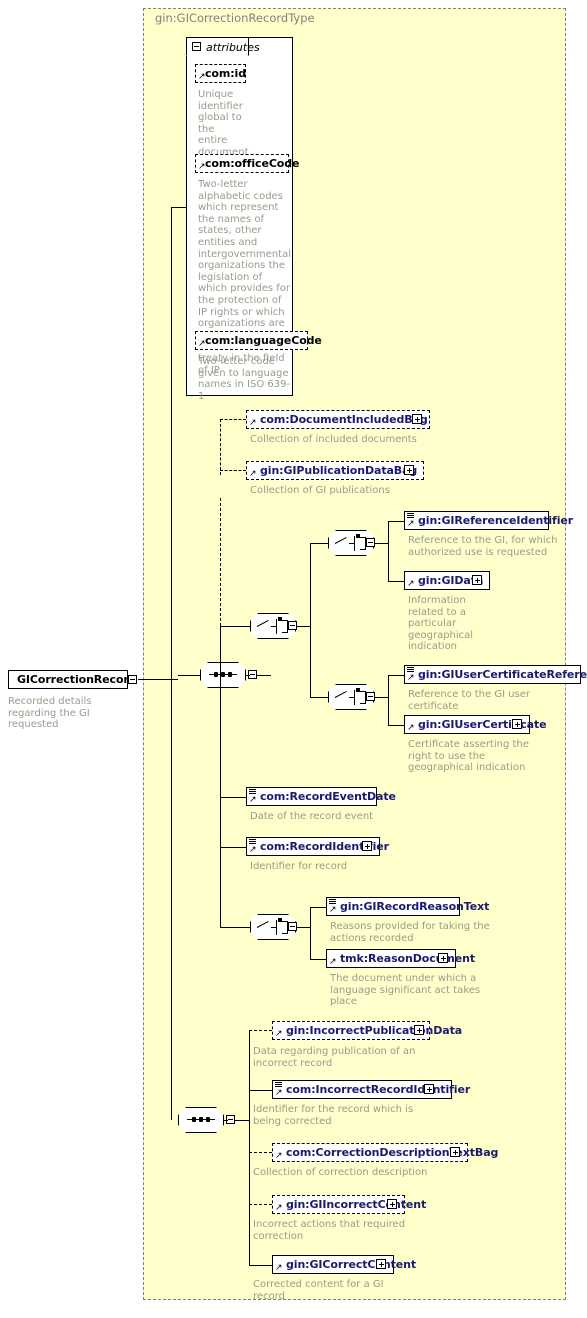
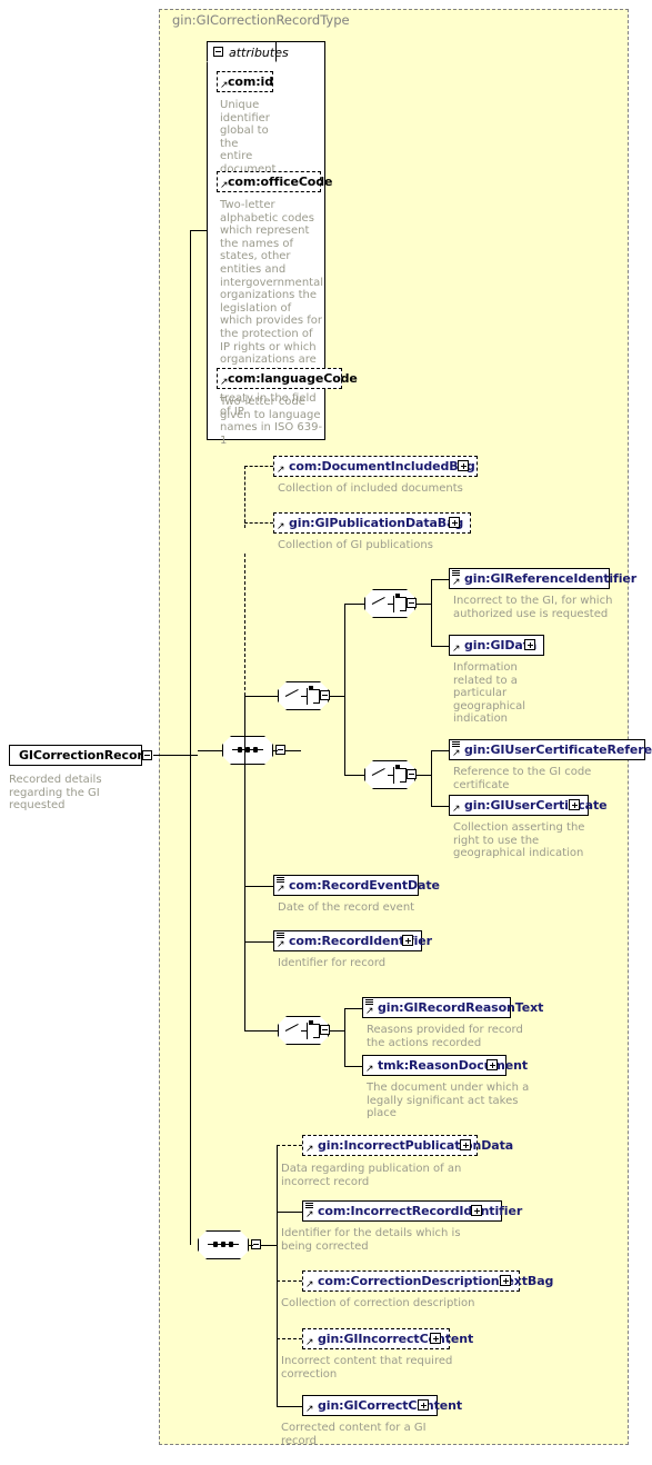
  gin:GICorrectionRecordType
  GICorrectionRecor
  Recorded details regarding the GI requested
  attributes
  ↗
  com:id
  Unique identifier global to the entire document
  ↗
  com:officeCode
  Two-letter alphabetic codes which represent the names of states, other entities and intergovernmental organizations the legislation of which provides for the protection of IP rights or which organizations are treaty in the field of IP
  ↗
  com:languageCode
  Two-letter code given to language names in ISO 639-1
  ↗
  com:DocumentIncludedBg
  Collection of included documents
  ↗
  gin:GIPublicationDataB
  Collection of GI publications
  ↗
  gin:GIReferenceIdentifier
- Reference to the GI, for which authorized use is requested
+ Incorrect to the GI, for which authorized use is requested
  ↗
  gin:GIDa
  Information related to a particular geographical indication
  ↗
  gin:GIUserCertificateRefere
- Reference to the GI user certificate
+ Reference to the GI code certificate
  ↗
  gin:GIUserCerticate
- Certificate asserting the right to use the geographical indication
+ Collection asserting the right to use the geographical indication
  ↗
  com:RecordEventDate
  Date of the record event
  ↗
  com:RecordIdenier
  Identifier for record
  ↗
  gin:GIRecordReasonText
- Reasons provided for taking the actions recorded
+ Reasons provided for record the actions recorded
  ↗
  tmk:ReasonDocment
- The document under which a language significant act takes place
+ The document under which a legally significant act takes place
  ↗
  gin:IncorrectPublicatnData
  Data regarding publication of an incorrect record
  ↗
  com:IncorrectRecordIdntifier
- Identifier for the record which is being corrected
+ Identifier for the details which is being corrected
  ↗
  com:CorrectionDescriptionxtBag
  Collection of correction description
  ↗
  gin:GIIncorrectCtent
- Incorrect actions that required correction
+ Incorrect content that required correction
  ↗
  gin:GICorrectCntent
  Corrected content for a GI record
